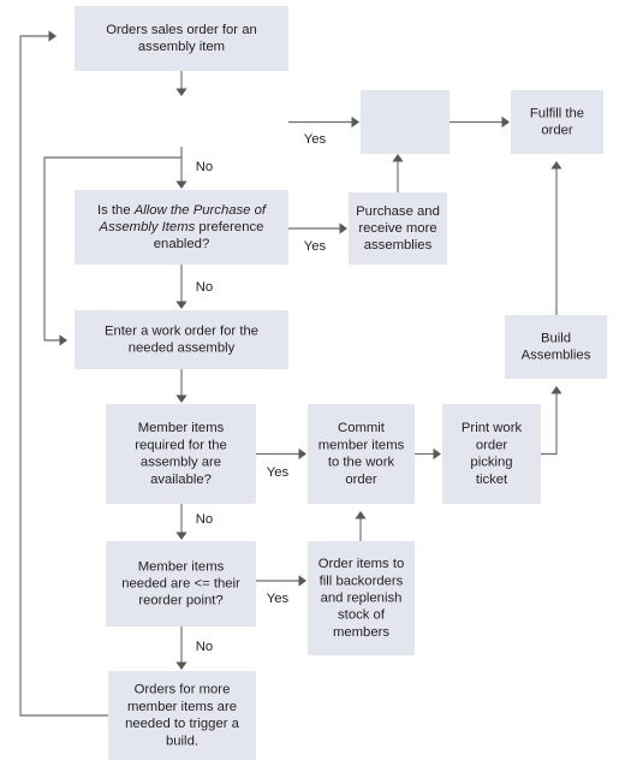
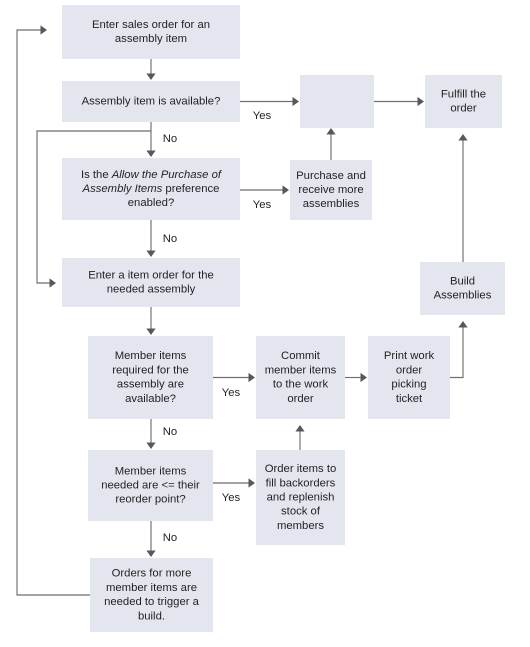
- Orders sales order for an assembly item
+ Enter sales order for an assembly item
+ Assembly item is available?
  Fulfill the order
  Is the Allow the Purchase of Assembly Items preference enabled?
  Purchase and receive more assemblies
- Enter a work order for the needed assembly
+ Enter a item order for the needed assembly
  Build Assemblies
  Member items required for the assembly are available?
  Commit member items to the work order
  Print work order picking ticket
  Member items needed are <= their reorder point?
  Order items to fill backorders and replenish stock of members
  Orders for more member items are needed to trigger a build.
  Yes
  No
  Yes
  No
  Yes
  No
  Yes
  No
